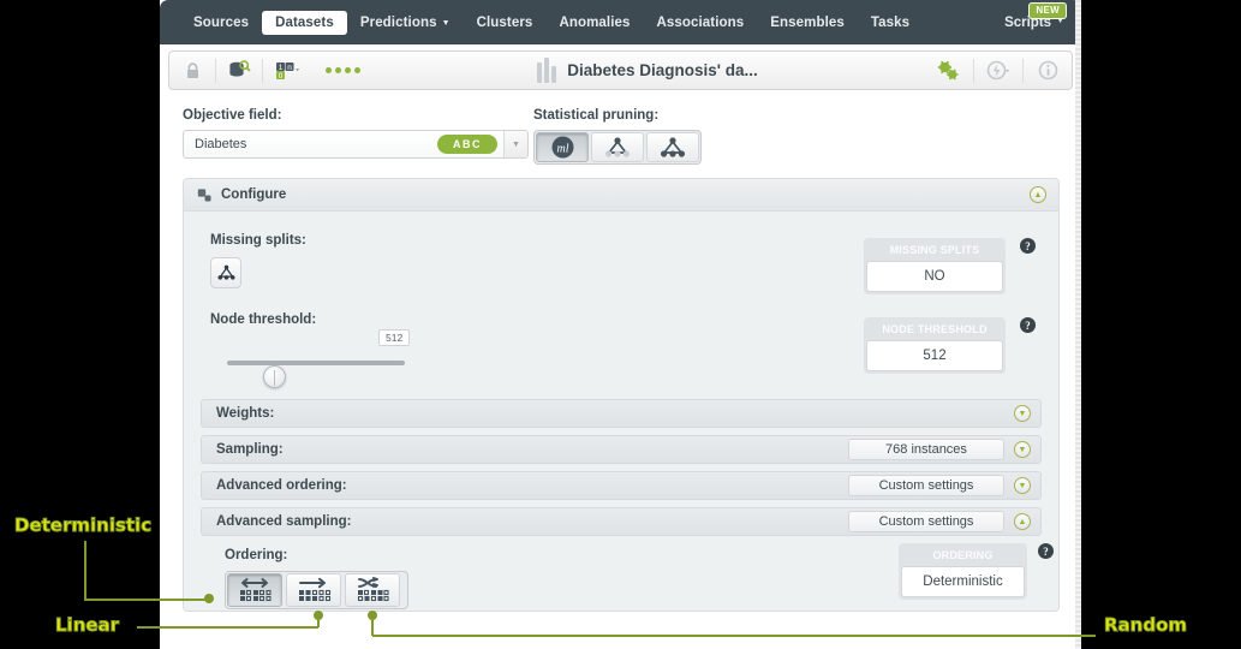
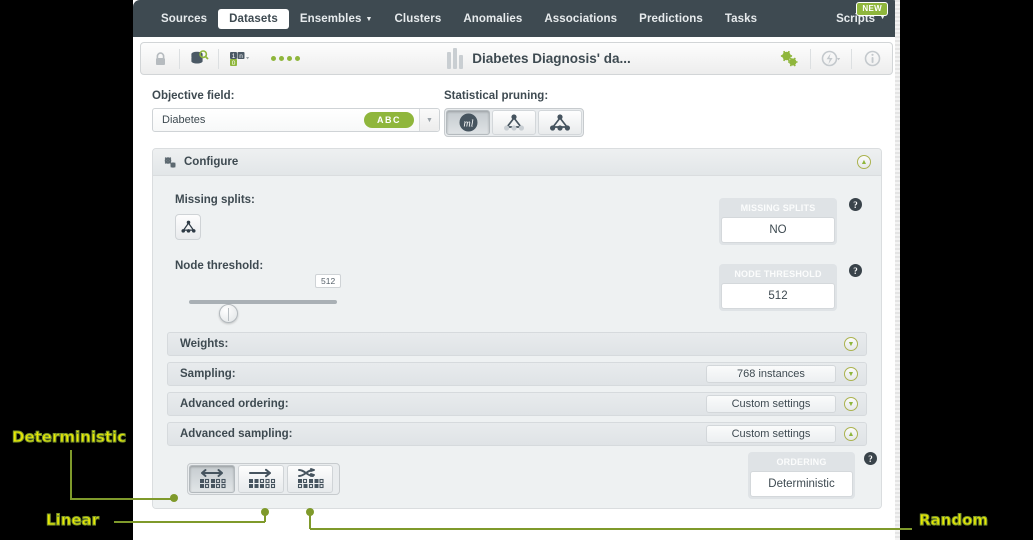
  Sources
  Datasets
- Predictions
+ Ensembles
  Clusters
  Anomalies
  Associations
- Ensembles
+ Predictions
  Tasks
  Scripts
  NEW
  Diabetes Diagnosis' da...
  Objective field:
  Diabetes
  ABC
  Statistical pruning:
  ml
  Configure
  Missing splits:
  MISSING SPLITS
  NO
  ?
  Node threshold:
  512
  NODE THRESHOLD
  512
  ?
  Weights:
  Sampling:
  768 instances
  Advanced ordering:
  Custom settings
  Advanced sampling:
  Custom settings
- Ordering:
  ORDERING
  Deterministic
  ?
  Deterministic
  Linear
  Random
